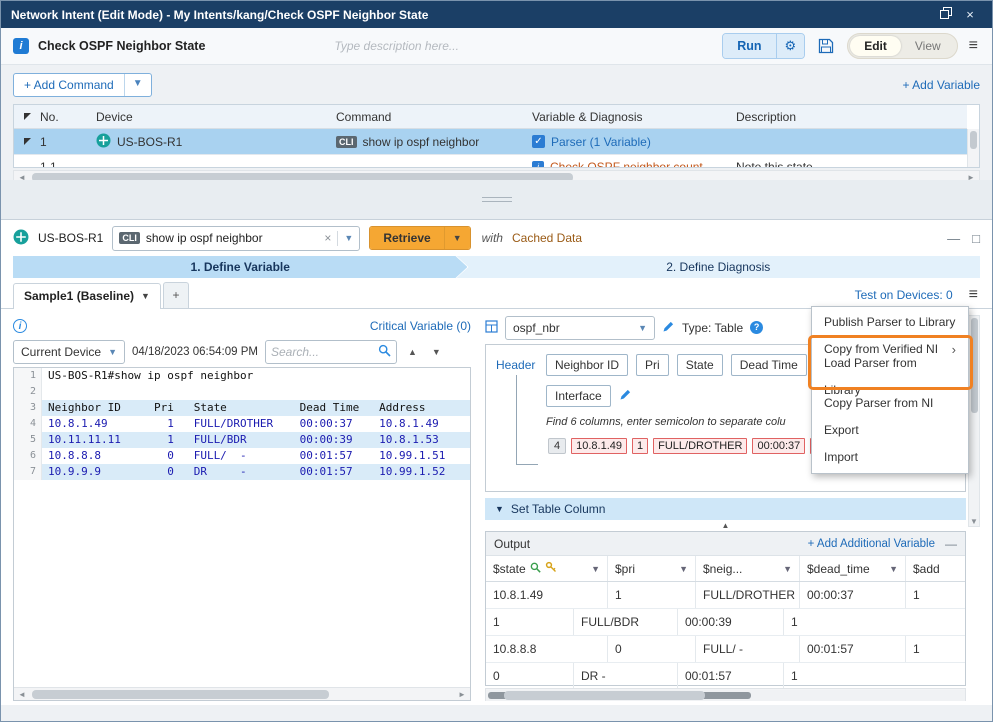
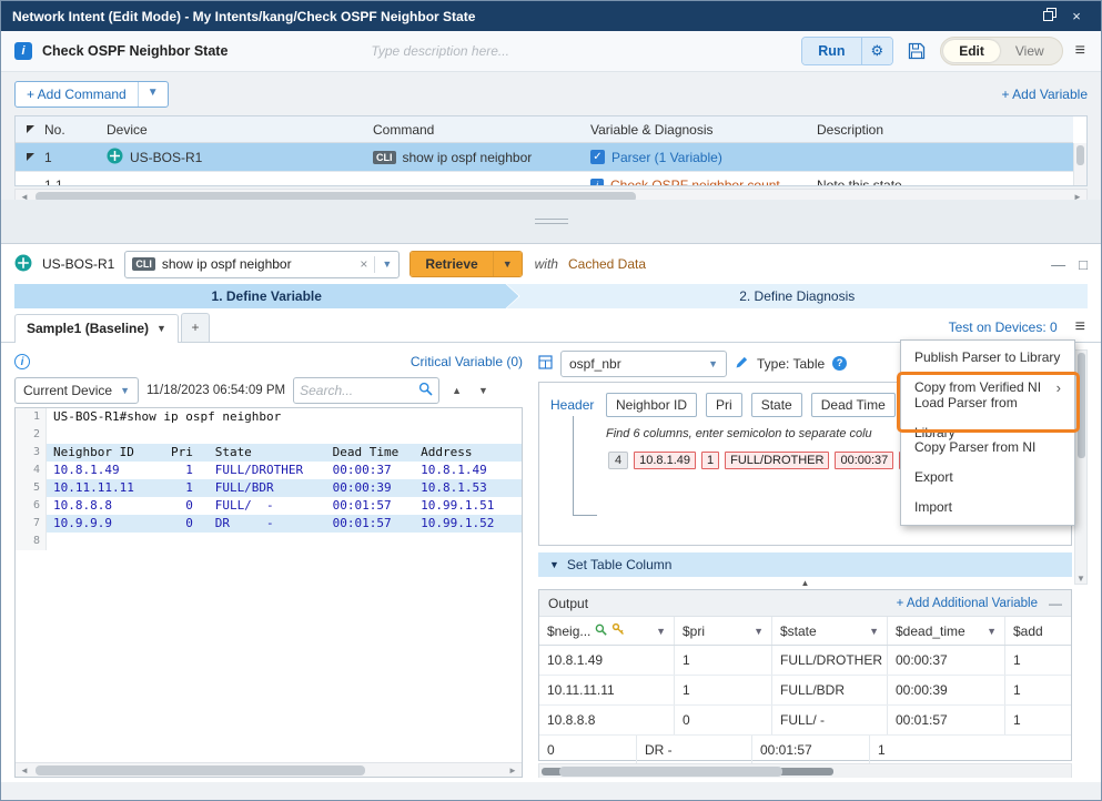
  Network Intent (Edit Mode) - My Intents/kang/Check OSPF Neighbor State
  ×
  i
  Check OSPF Neighbor State
  Type description here...
  Run
  ⚙
  Edit
  View
  ≡
  + Add Command
  ▼
  + Add Variable
  No.
  Device
  Command
  Variable & Diagnosis
  Description
  1
  US-BOS-R1
  CLI
  show ip ospf neighbor
  ✓
  Parser (1 Variable)
  ◄
  ►
  US-BOS-R1
  CLI
  show ip ospf neighbor
  ×
  ▼
  Retrieve
  ▼
  with
  Cached Data
  —
  □
  1. Define Variable
  2. Define Diagnosis
  Sample1 (Baseline)
  ▼
  +
  Test on Devices: 0
  ≡
  i
  Critical Variable (0)
  Current Device
  ▼
- 04/18/2023 06:54:09 PM
+ 11/18/2023 06:54:09 PM
  Search...
  ▲
  ▼
  1
  US-BOS-R1#show ip ospf neighbor
  2
  3
  Neighbor ID Pri State Dead Time Address
  4
  10.8.1.49 1 FULL/DROTHER 00:00:37 10.8.1.49
  5
  10.11.11.11 1 FULL/BDR 00:00:39 10.8.1.53
  6
  10.8.8.8 0 FULL/ - 00:01:57 10.99.1.51
  7
  10.9.9.9 0 DR - 00:01:57 10.99.1.52
+ 8
  ◄
  ►
  ospf_nbr
  ▼
  Type: Table
  ?
  Header
  Neighbor ID
  Pri
  State
  Dead Time
- Interface
  Find 6 columns, enter semicolon to separate colu
  4
  10.8.1.49
  1
  FULL/DROTHER
  00:00:37
  ▼
  Set Table Column
  ▲
  Output
  + Add Additional Variable
  —
- $state
+ $neig...
  ▼
  $pri
  ▼
- $neig...
+ $state
  ▼
  $dead_time
  ▼
  $add
  10.8.1.49
  1
  FULL/DROTHER
  00:00:37
  1
+ 10.11.11.11
  1
  FULL/BDR
  00:00:39
  1
  10.8.8.8
  0
  FULL/ -
  00:01:57
  1
  0
  DR -
  00:01:57
  1
  ▼
  Publish Parser to Library
  Copy from Verified NI
  ›
  Load Parser from Library
  Copy Parser from NI
  Export
  Import
